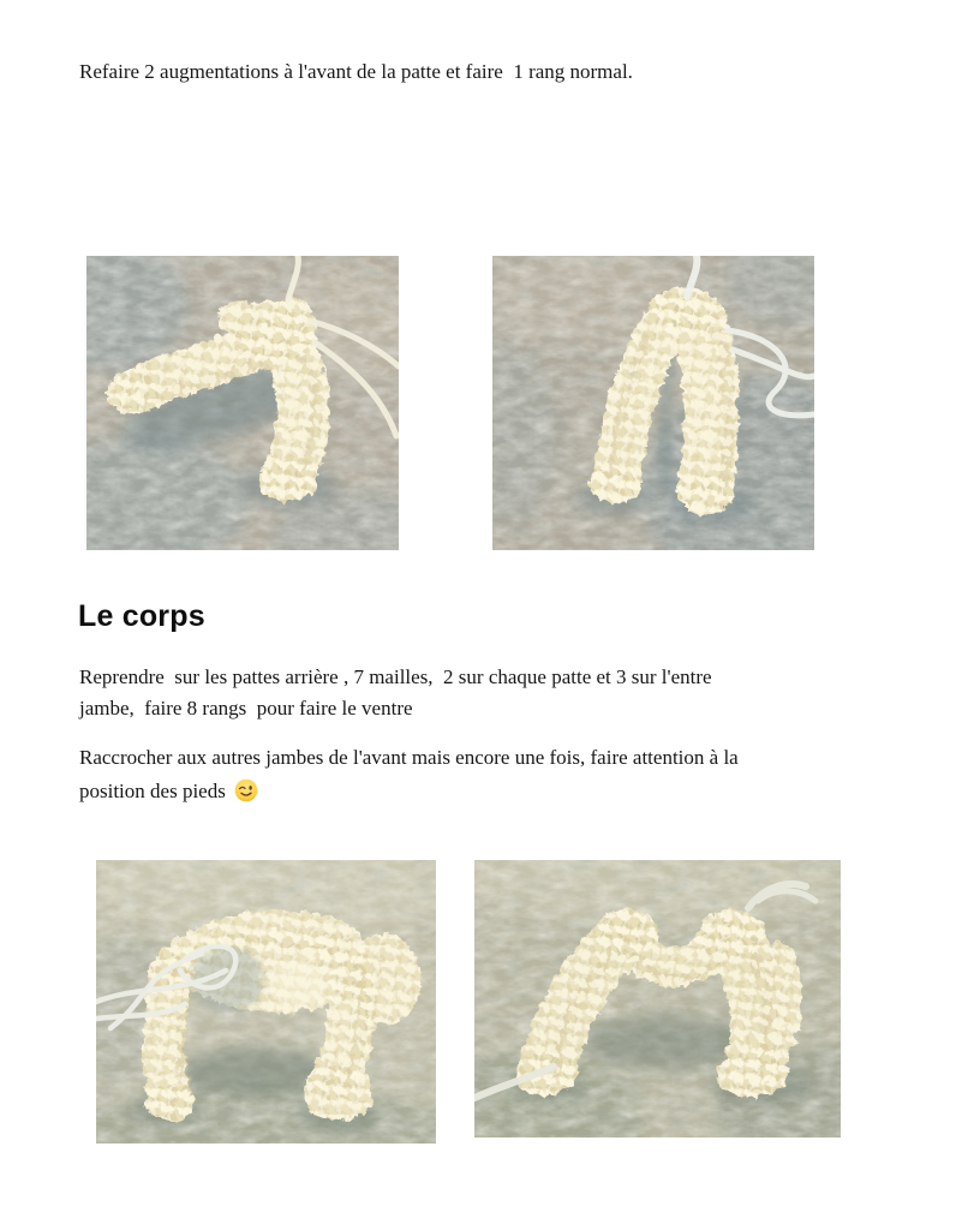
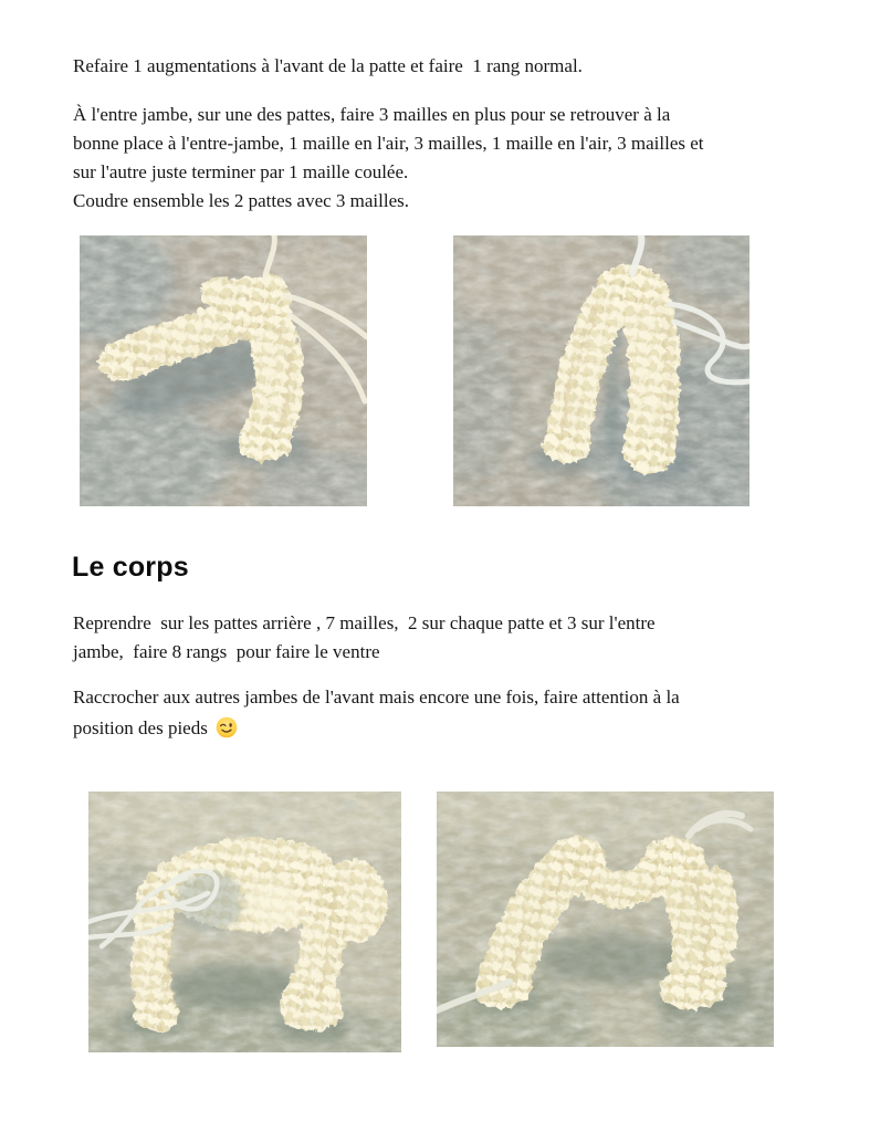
- Refaire 2 augmentations à l'avant de la patte et faire 1 rang normal.
+ Refaire 1 augmentations à l'avant de la patte et faire 1 rang normal.
+ À l'entre jambe, sur une des pattes, faire 3 mailles en plus pour se retrouver à la
+ bonne place à l'entre-jambe, 1 maille en l'air, 3 mailles, 1 maille en l'air, 3 mailles et
+ sur l'autre juste terminer par 1 maille coulée.
+ Coudre ensemble les 2 pattes avec 3 mailles.
  Le corps
  Reprendre sur les pattes arrière , 7 mailles, 2 sur chaque patte et 3 sur l'entre
  jambe, faire 8 rangs pour faire le ventre
  Raccrocher aux autres jambes de l'avant mais encore une fois, faire attention à la
  position des pieds
